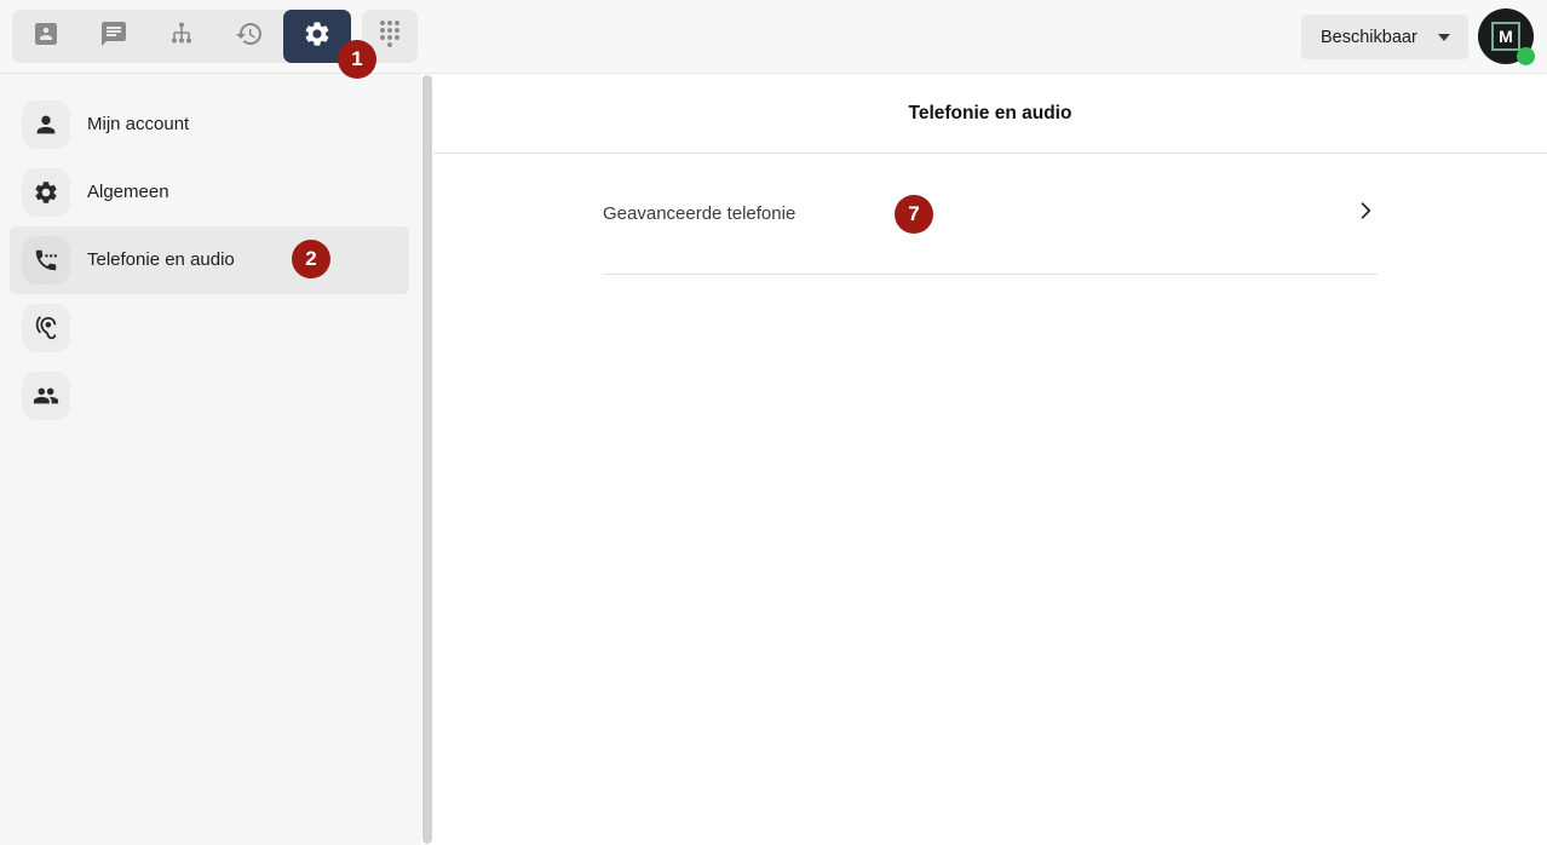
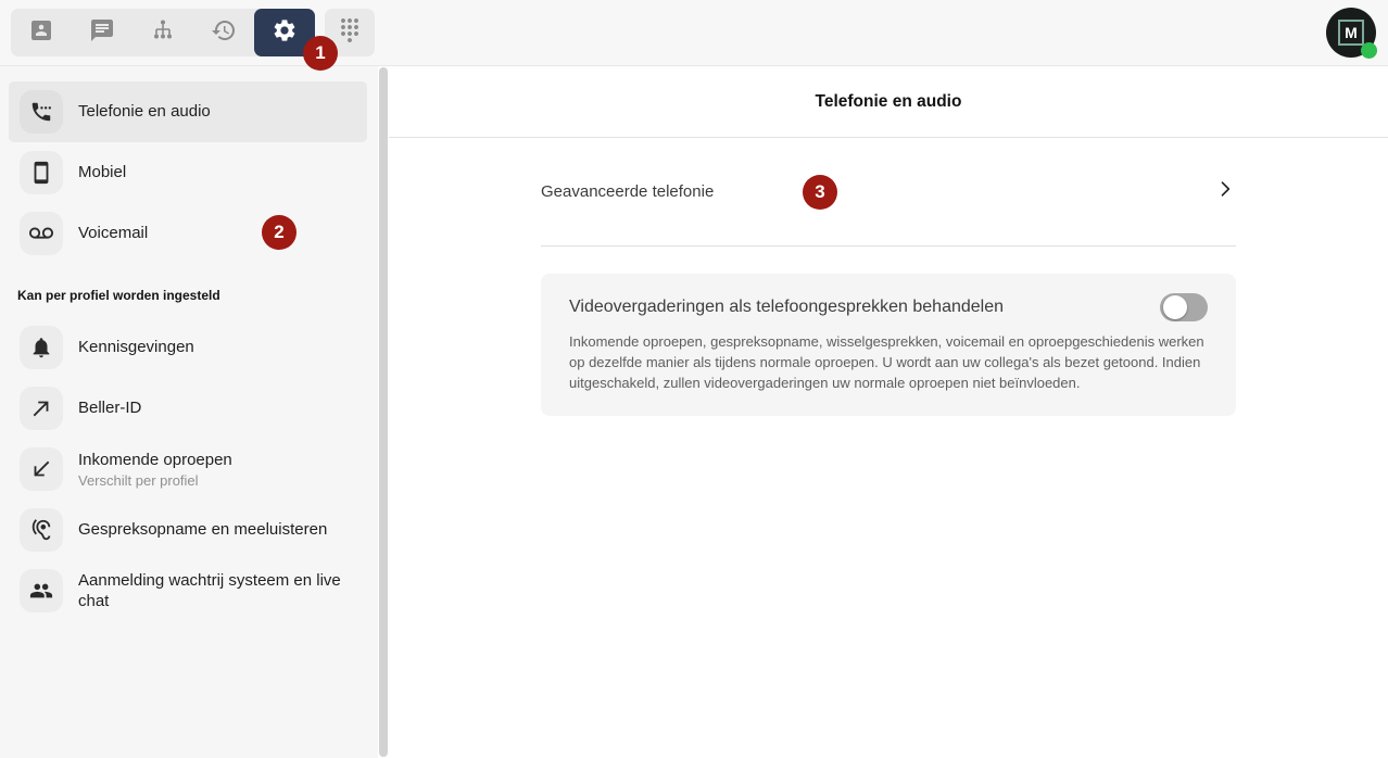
- Beschikbaar
  M
  1
  2
- 7
+ 3
- Mijn account
- Algemeen
  Telefonie en audio
+ Mobiel
+ Voicemail
+ Kan per profiel worden ingesteld
+ Kennisgevingen
+ Beller-ID
+ Inkomende oproepen
+ Verschilt per profiel
+ Gespreksopname en meeluisteren
+ Aanmelding wachtrij systeem en live chat
  Telefonie en audio
  Geavanceerde telefonie
+ Videovergaderingen als telefoongesprekken behandelen
+ Inkomende oproepen, gespreksopname, wisselgesprekken, voicemail en oproepgeschiedenis werken op dezelfde manier als tijdens normale oproepen. U wordt aan uw collega's als bezet getoond. Indien uitgeschakeld, zullen videovergaderingen uw normale oproepen niet beïnvloeden.
